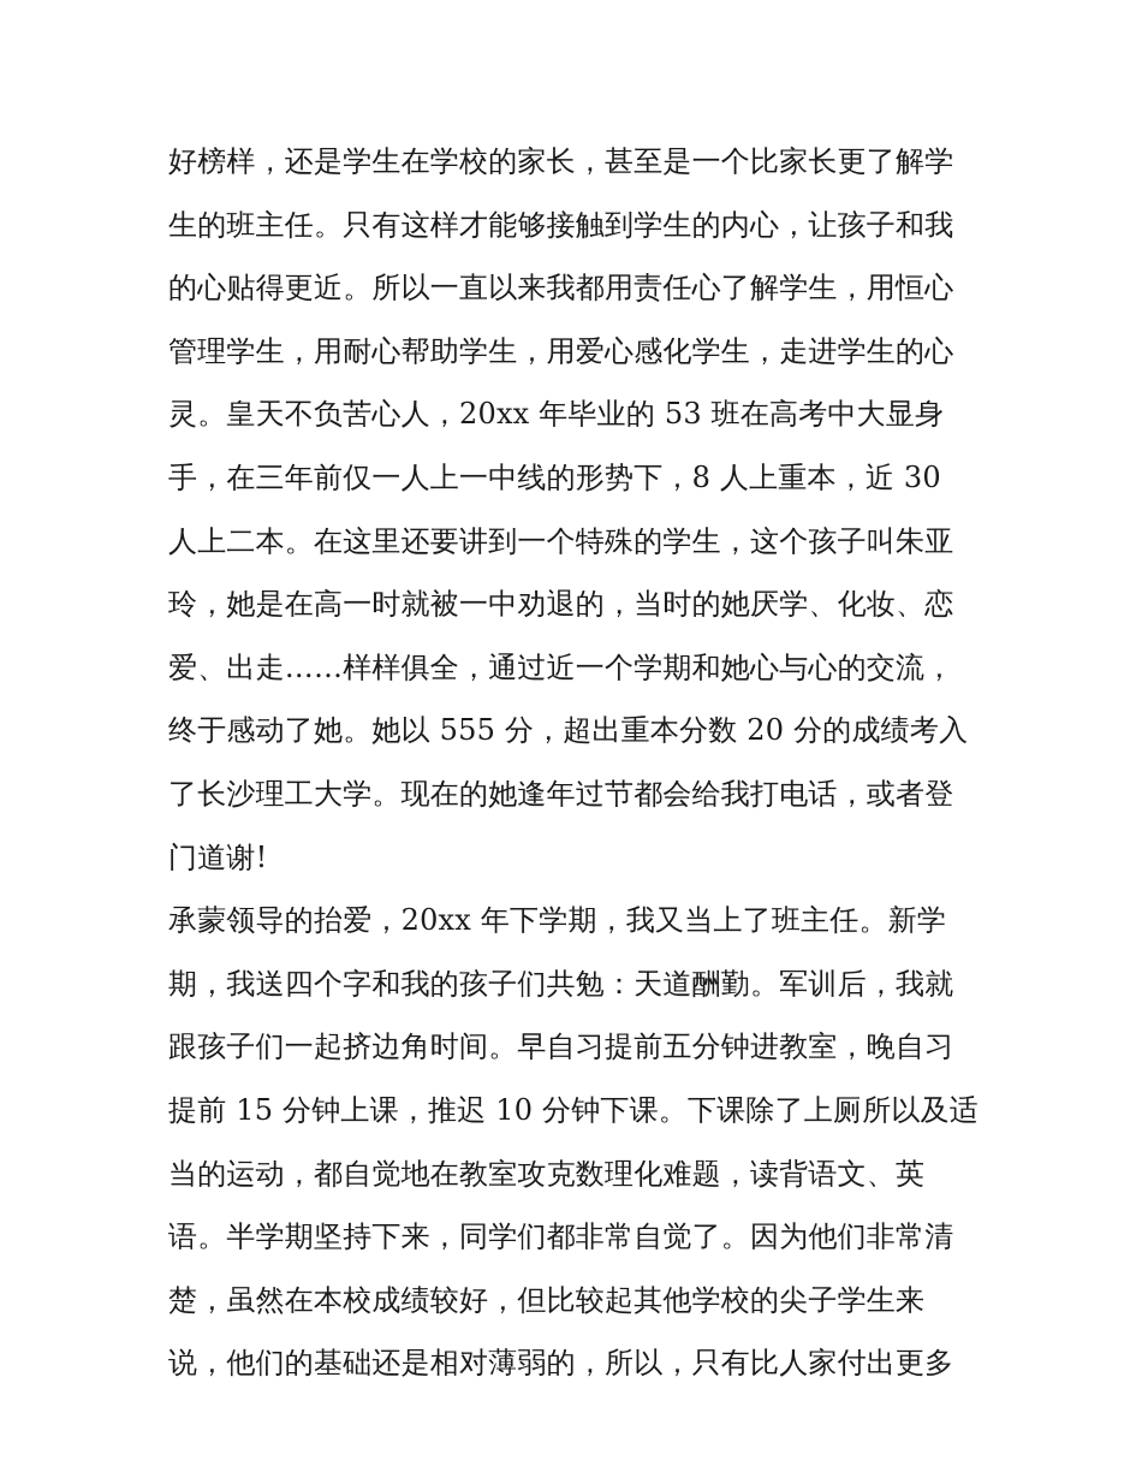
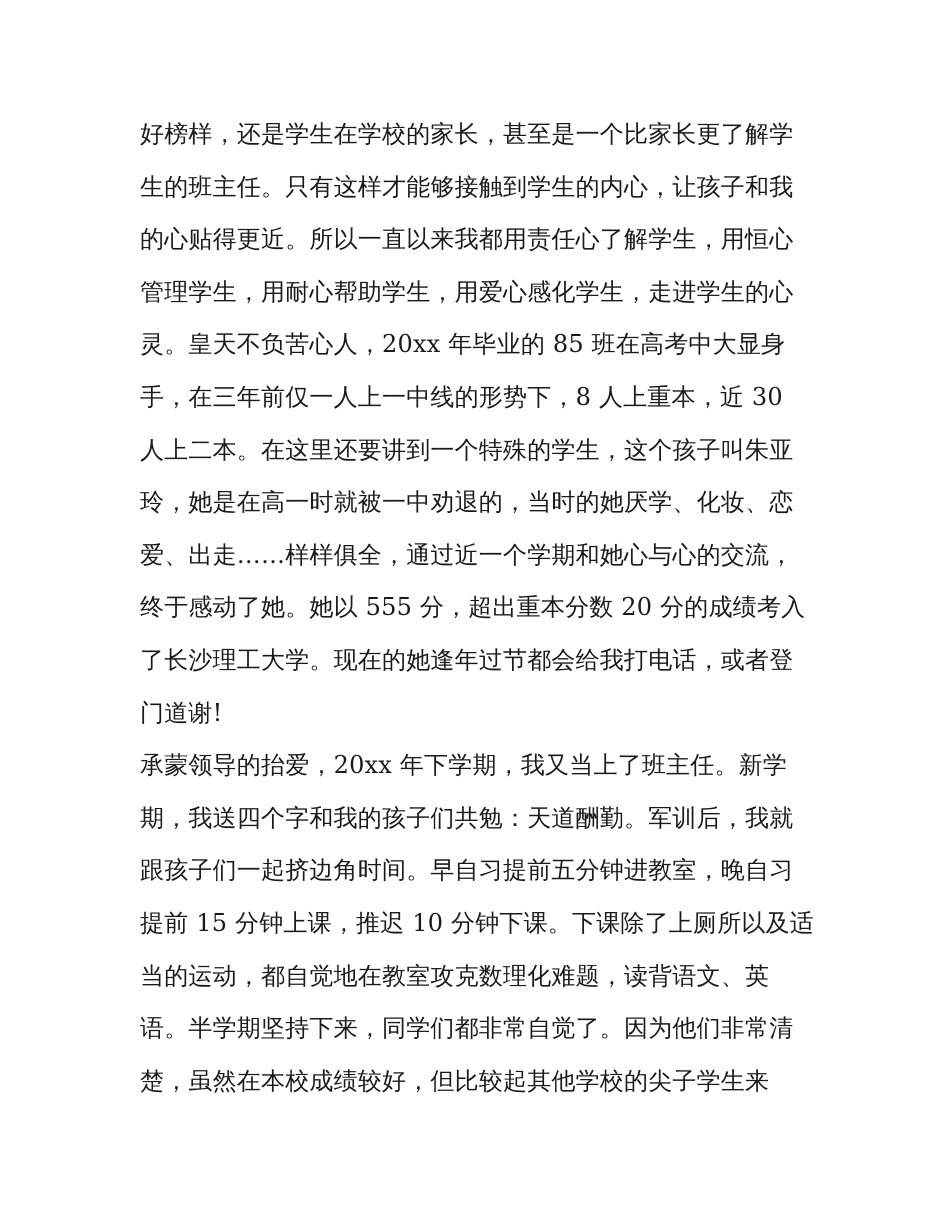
  好榜样，还是学生在学校的家长，甚至是一个比家长更了解学
  生的班主任。只有这样才能够接触到学生的内心，让孩子和我
  的心贴得更近。所以一直以来我都用责任心了解学生，用恒心
  管理学生，用耐心帮助学生，用爱心感化学生，走进学生的心
- 灵。皇天不负苦心人，20xx 年毕业的 53 班在高考中大显身
+ 灵。皇天不负苦心人，20xx 年毕业的 85 班在高考中大显身
  手，在三年前仅一人上一中线的形势下，8 人上重本，近 30
  人上二本。在这里还要讲到一个特殊的学生，这个孩子叫朱亚
  玲，她是在高一时就被一中劝退的，当时的她厌学、化妆、恋
  爱、出走……样样俱全，通过近一个学期和她心与心的交流，
  终于感动了她。她以 555 分，超出重本分数 20 分的成绩考入
  了长沙理工大学。现在的她逢年过节都会给我打电话，或者登
  门道谢!
  承蒙领导的抬爱，20xx 年下学期，我又当上了班主任。新学
  期，我送四个字和我的孩子们共勉：天道酬勤。军训后，我就
  跟孩子们一起挤边角时间。早自习提前五分钟进教室，晚自习
  提前 15 分钟上课，推迟 10 分钟下课。下课除了上厕所以及适
  当的运动，都自觉地在教室攻克数理化难题，读背语文、英
  语。半学期坚持下来，同学们都非常自觉了。因为他们非常清
  楚，虽然在本校成绩较好，但比较起其他学校的尖子学生来
- 说，他们的基础还是相对薄弱的，所以，只有比人家付出更多
